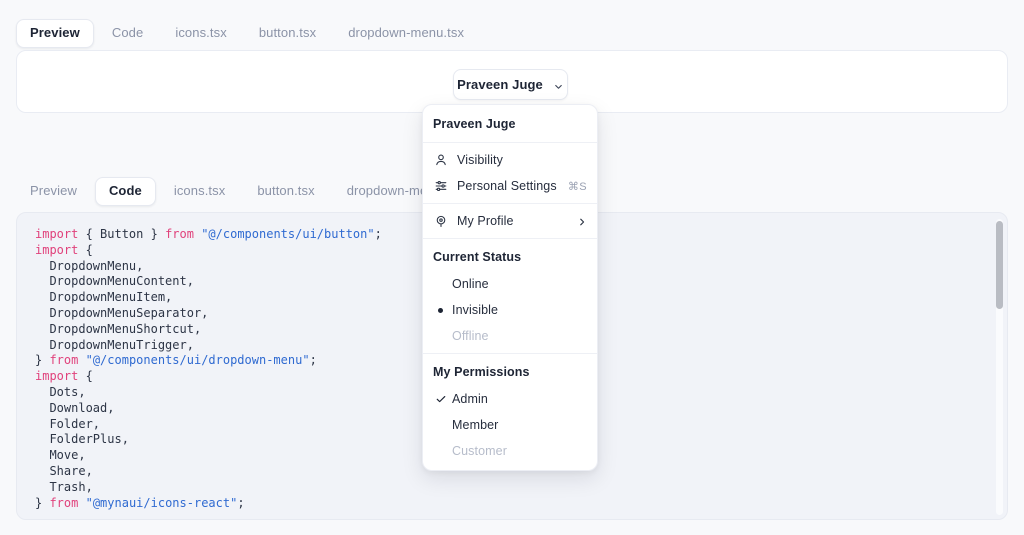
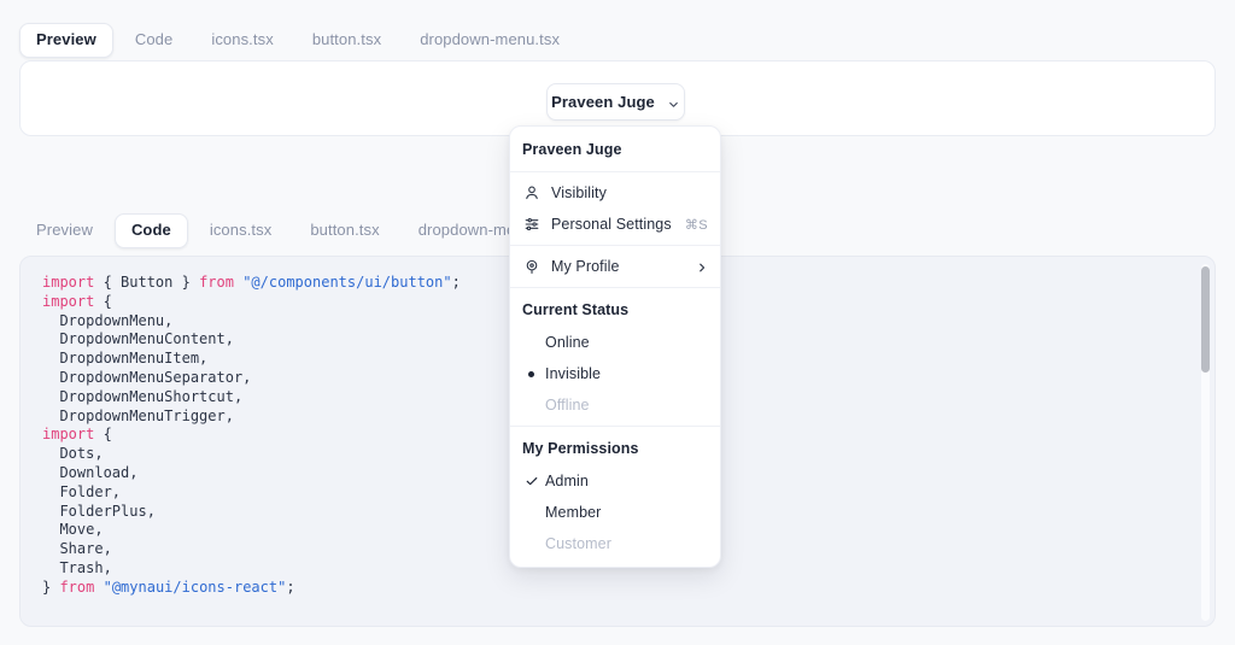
  Preview
  Code
  icons.tsx
  button.tsx
  dropdown-menu.tsx
  Praveen Juge
  Praveen Juge
  Visibility
  Personal Settings
  ⌘S
  My Profile
  Current Status
  Online
  Invisible
  Offline
  My Permissions
  Admin
  Member
  Customer
  Preview
  Code
  icons.tsx
  button.tsx
  import { Button } from "@/components/ui/button";
  import {
  DropdownMenu,
  DropdownMenuContent,
  DropdownMenuItem,
  DropdownMenuSeparator,
  DropdownMenuShortcut,
  DropdownMenuTrigger,
- } from "@/components/ui/dropdown-menu";
  import {
  Dots,
  Download,
  Folder,
  FolderPlus,
  Move,
  Share,
  Trash,
  } from "@mynaui/icons-react";
